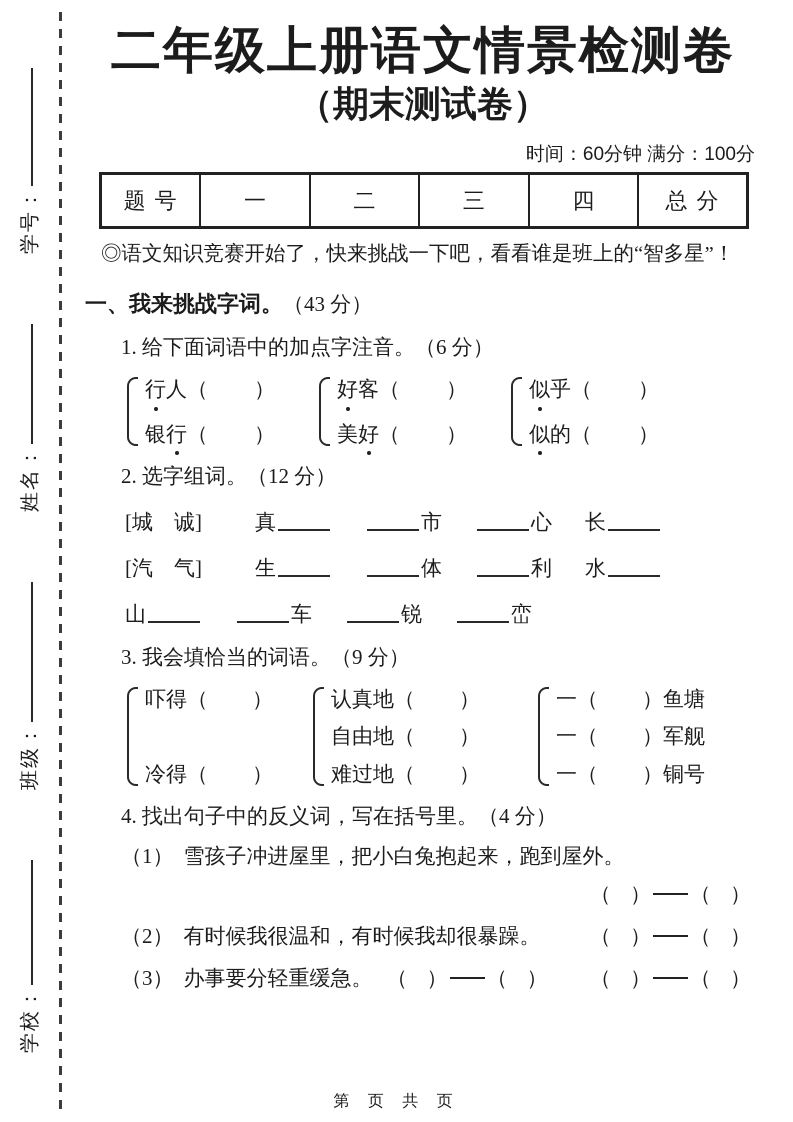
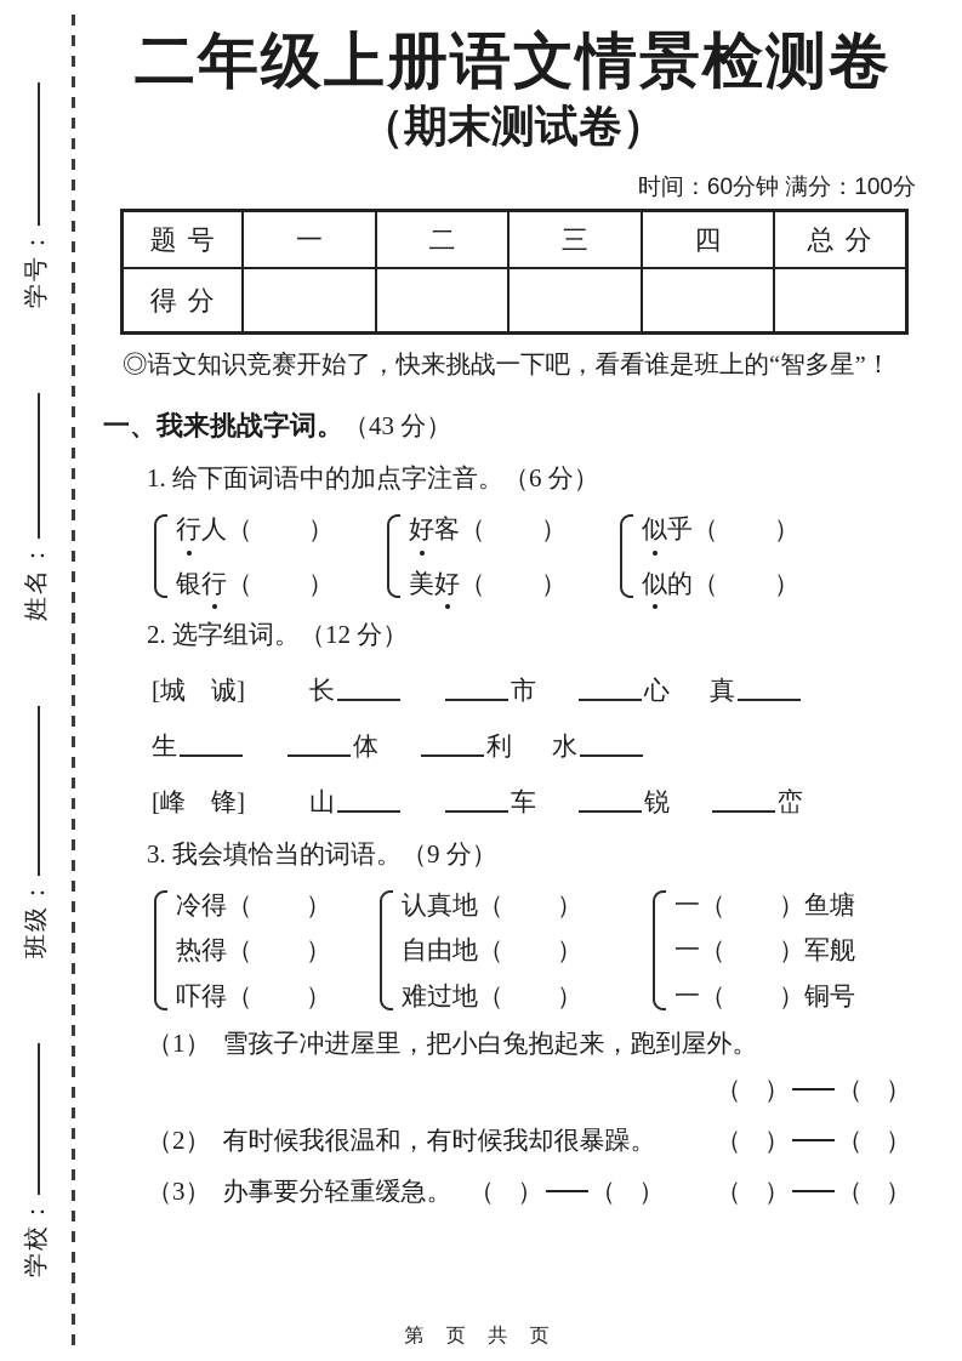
  二年级上册语文情景检测卷
  （期末测试卷）
  时间：60分钟 满分：100分
  题号	一	二	三	四	总分
+ 得分
  ◎语文知识竞赛开始了，快来挑战一下吧，看看谁是班上的“智多星”！
  一、我来挑战字词。（43 分）
  1. 给下面词语中的加点字注音。（6 分）
  行人（ ）
  银行（ ）
  好客（ ）
  美好（ ）
  似乎（ ）
  似的（ ）
  2. 选字组词。（12 分）
  [城 诚]
- 真
+ 长
  市
  心
- 长
+ 真
- [汽 气]
  生
  体
  利
  水
+ [峰 锋]
  山
  车
  锐
  峦
  3. 我会填恰当的词语。（9 分）
- 吓得（ ）
+ 冷得（ ）
+ 热得（ ）
- 冷得（ ）
+ 吓得（ ）
  认真地（ ）
  自由地（ ）
  难过地（ ）
  一（ ）鱼塘
  一（ ）军舰
  一（ ）铜号
- 4. 找出句子中的反义词，写在括号里。（4 分）
  （1） 雪孩子冲进屋里，把小白兔抱起来，跑到屋外。
  （ ） （ ）
  （2） 有时候我很温和，有时候我却很暴躁。
  （ ） （ ）
  （3） 办事要分轻重缓急。
  （ ） （ ）
  （ ） （ ）
  第 页 共 页
